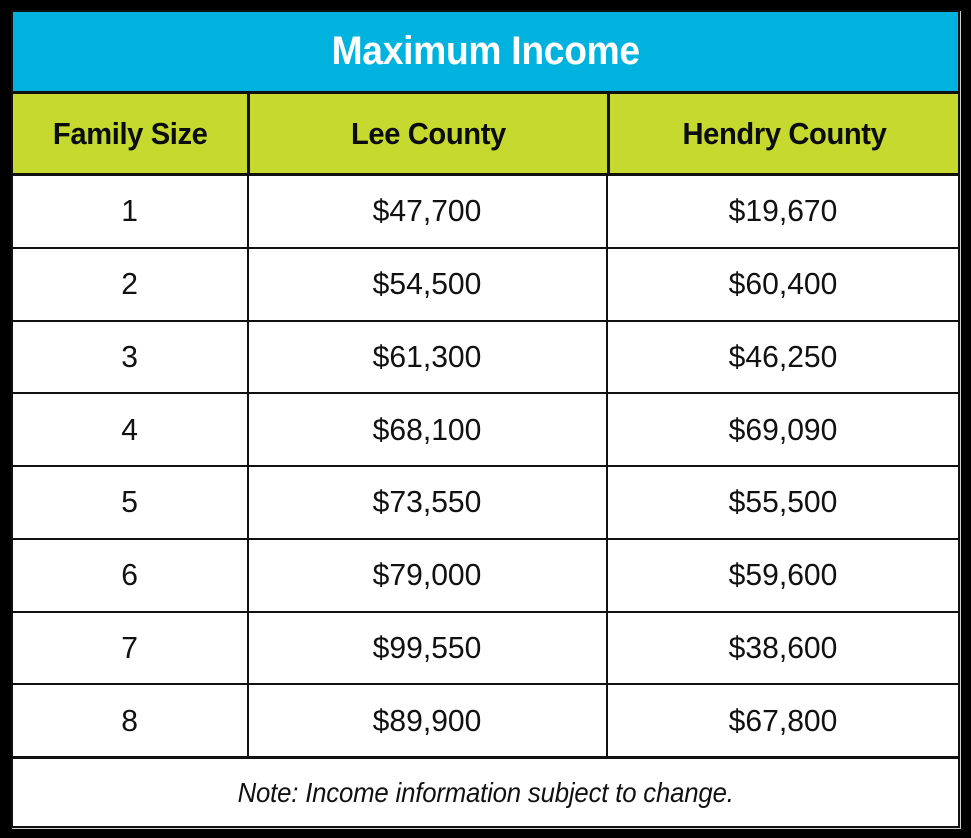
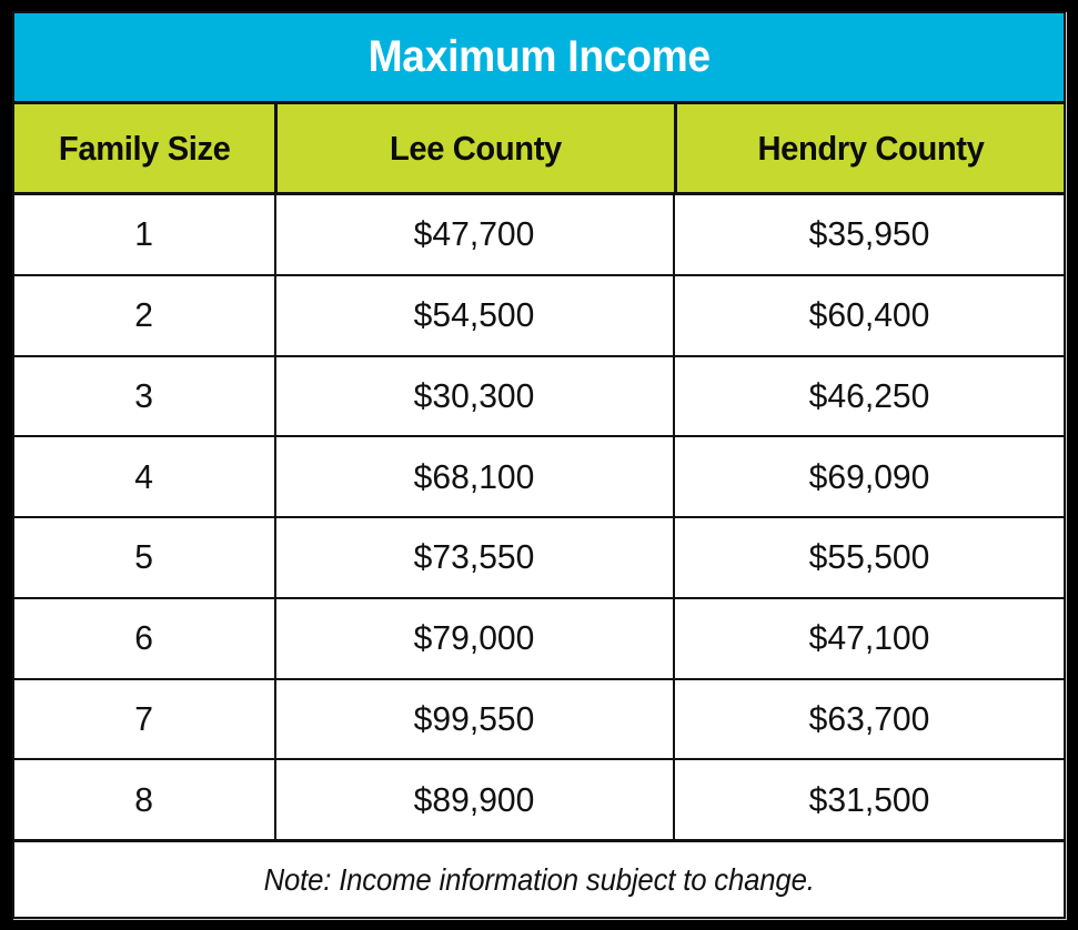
  Maximum Income
  Family Size
  Lee County
  Hendry County
  1
  $47,700
- $19,670
+ $35,950
  2
  $54,500
  $60,400
  3
- $61,300
+ $30,300
  $46,250
  4
  $68,100
  $69,090
  5
  $73,550
  $55,500
  6
  $79,000
- $59,600
+ $47,100
  7
  $99,550
- $38,600
+ $63,700
  8
  $89,900
- $67,800
+ $31,500
  Note: Income information subject to change.
